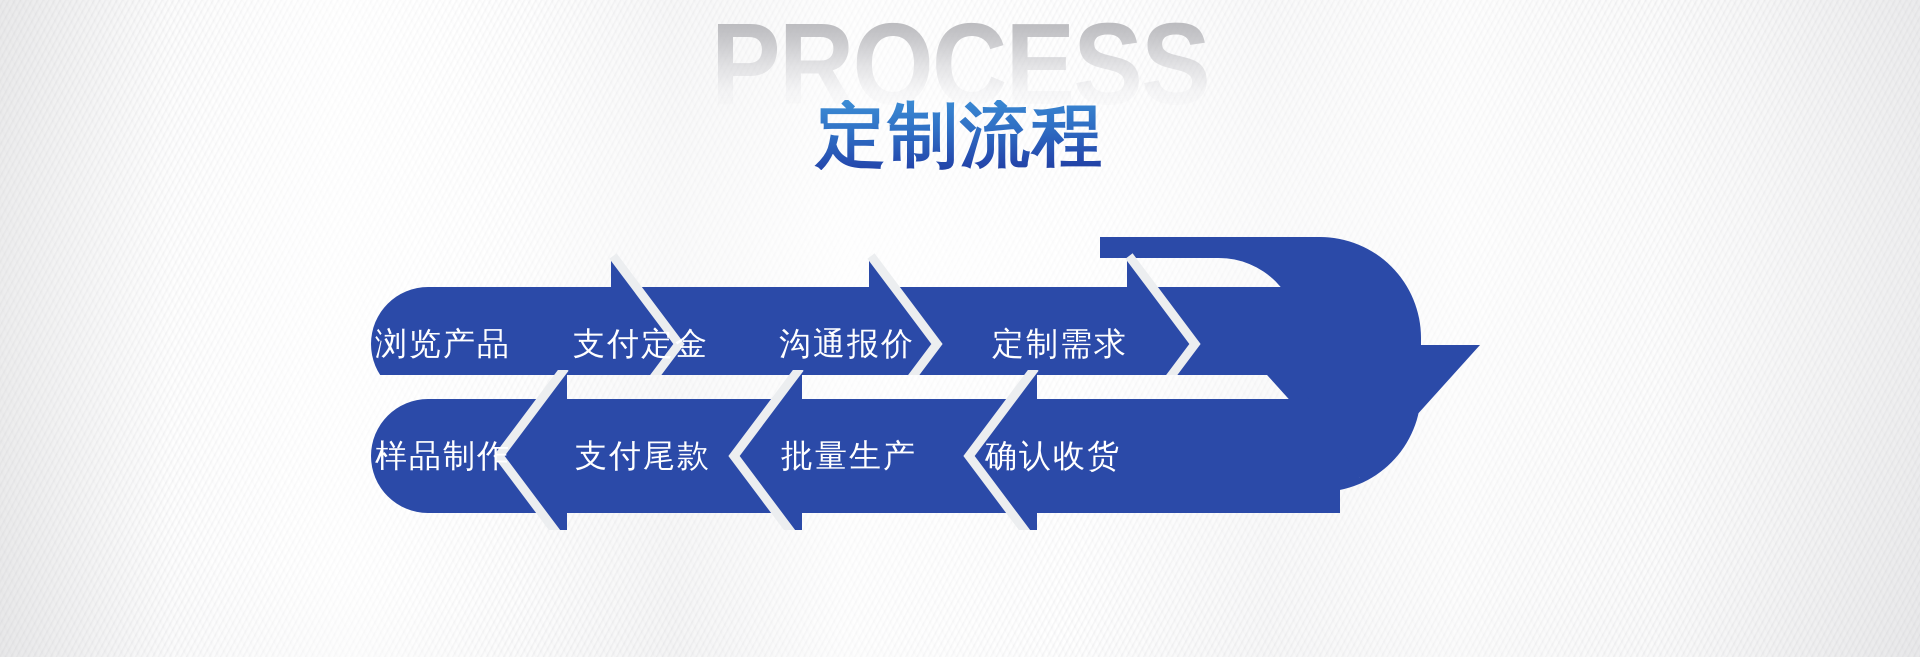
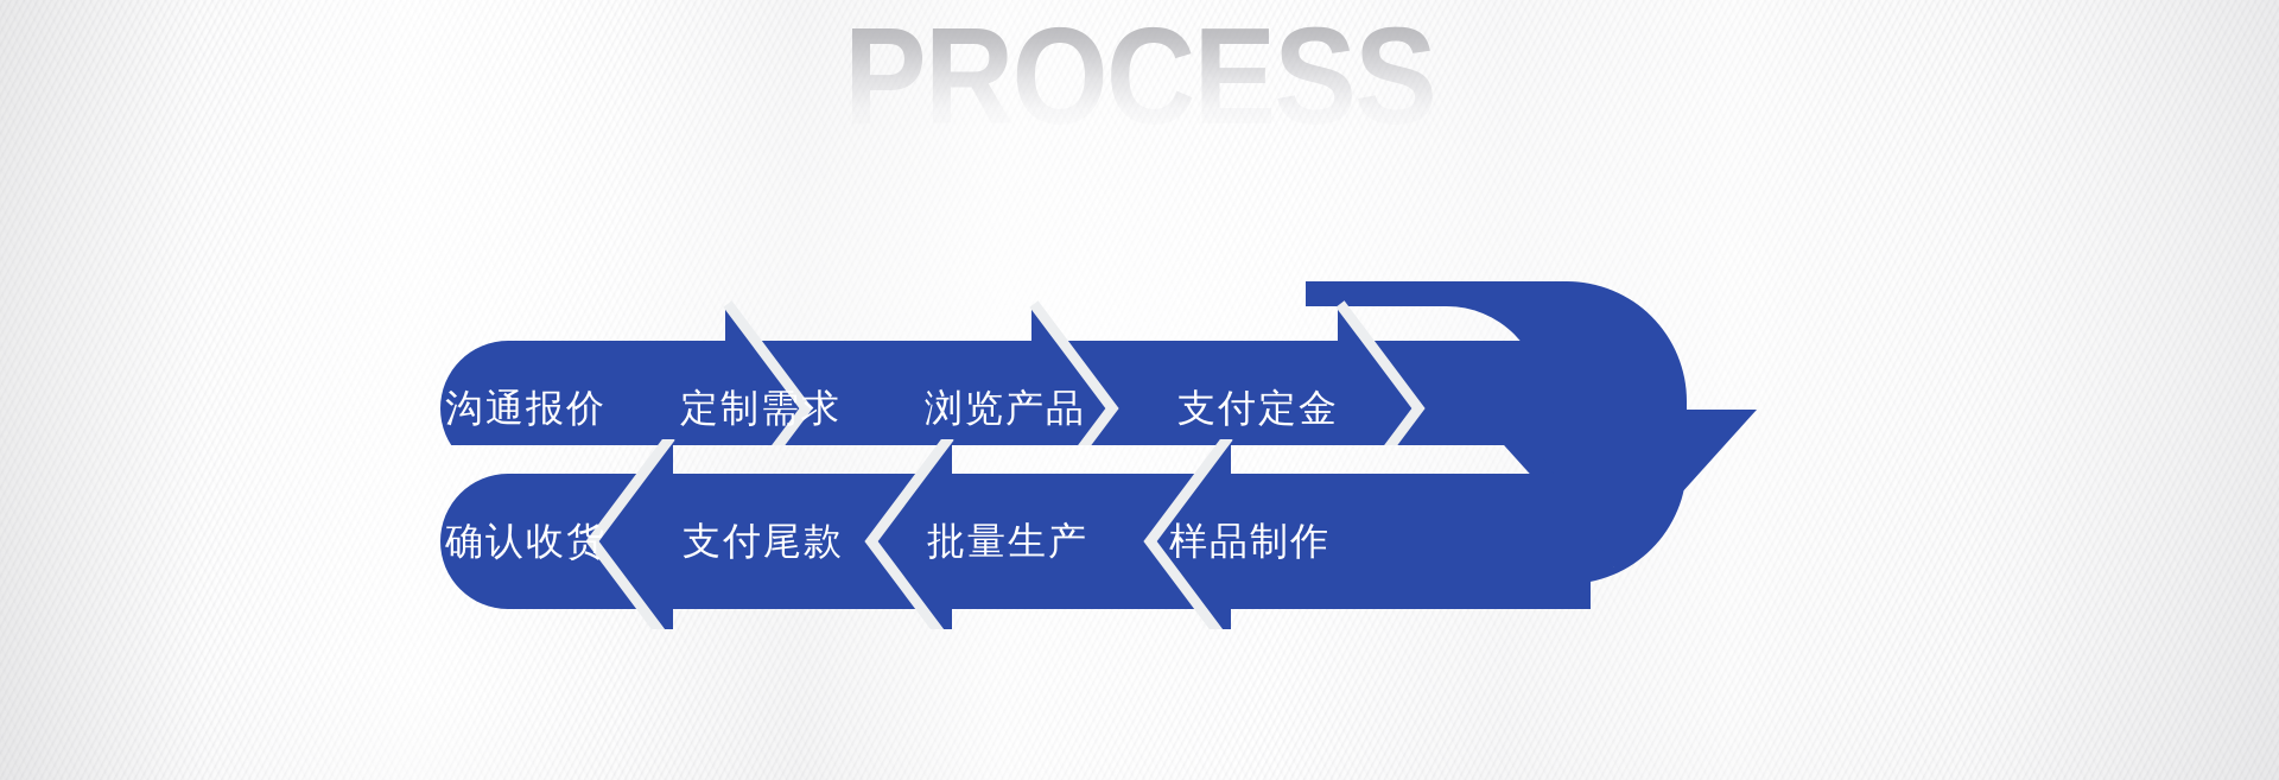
  PROCESS
- 定制流程
- 浏览产品
+ 沟通报价
- 支付定金
+ 定制需求
- 沟通报价
+ 浏览产品
- 定制需求
+ 支付定金
- 样品制作
+ 确认收货
  支付尾款
  批量生产
- 确认收货
+ 样品制作
